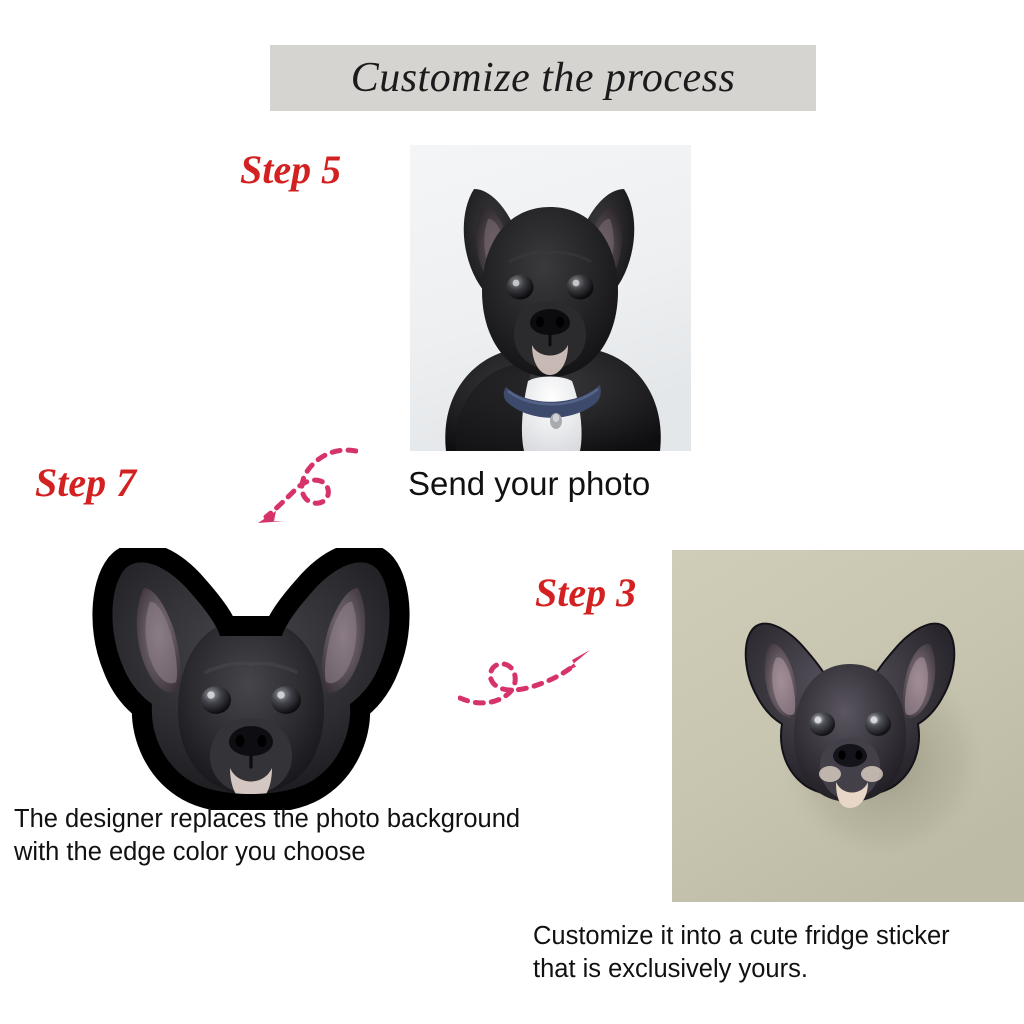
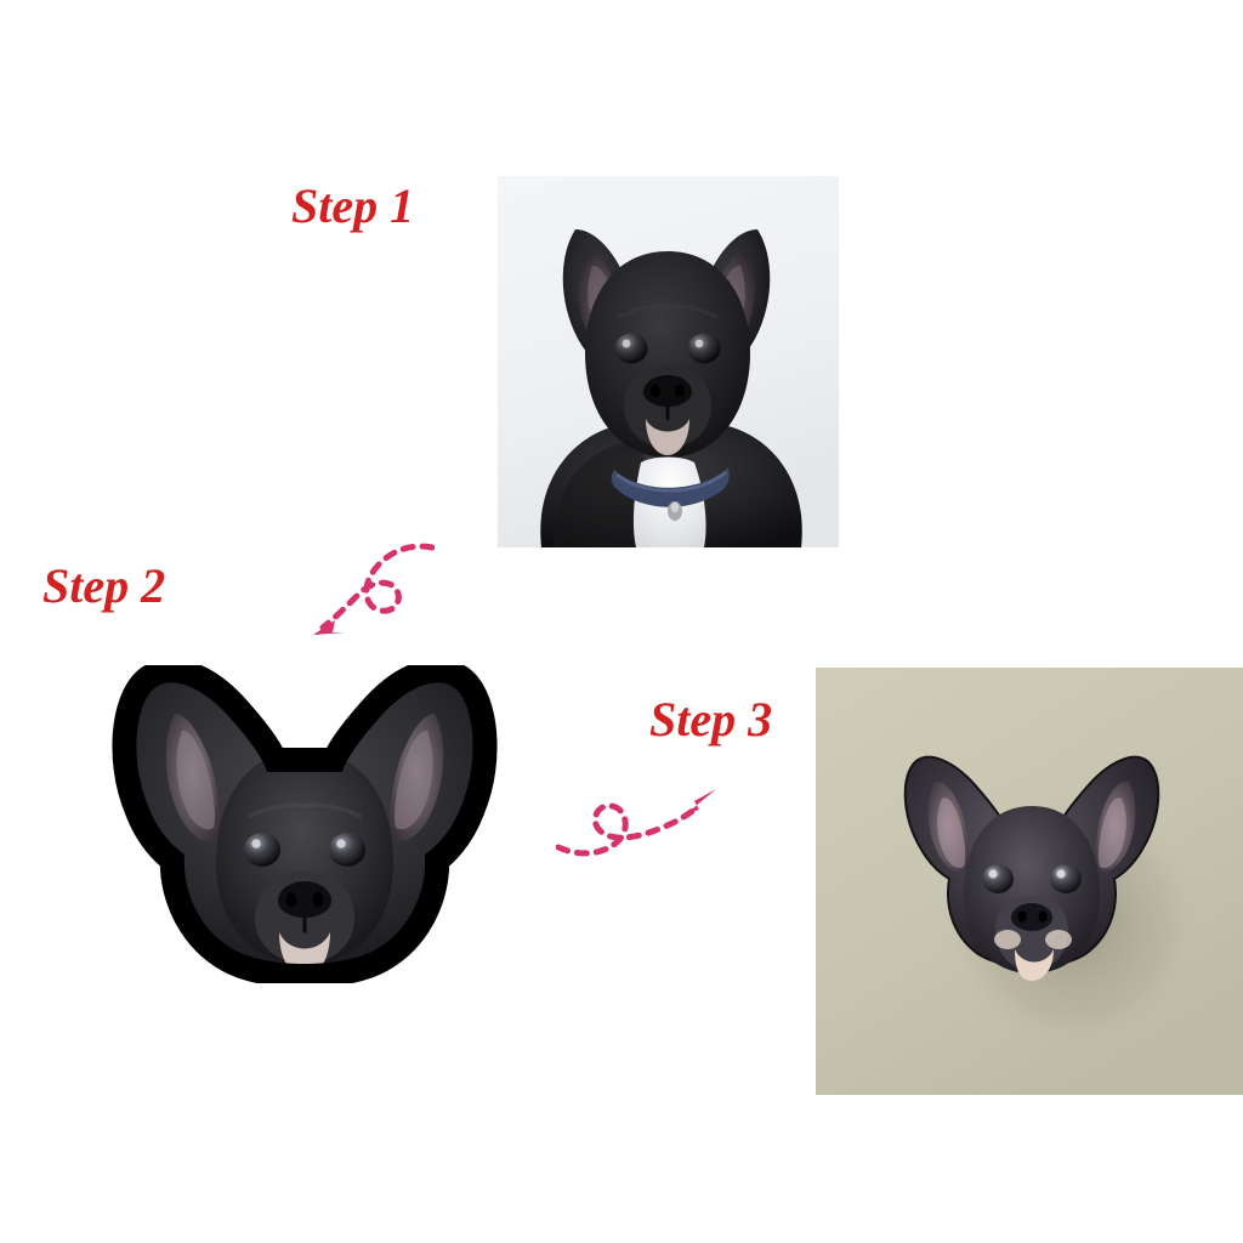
- Customize the process
- Step 5
+ Step 1
- Send your photo
- Step 7
+ Step 2
- The designer replaces the photo background
- with the edge color you choose
  Step 3
- Customize it into a cute fridge sticker
- that is exclusively yours.
